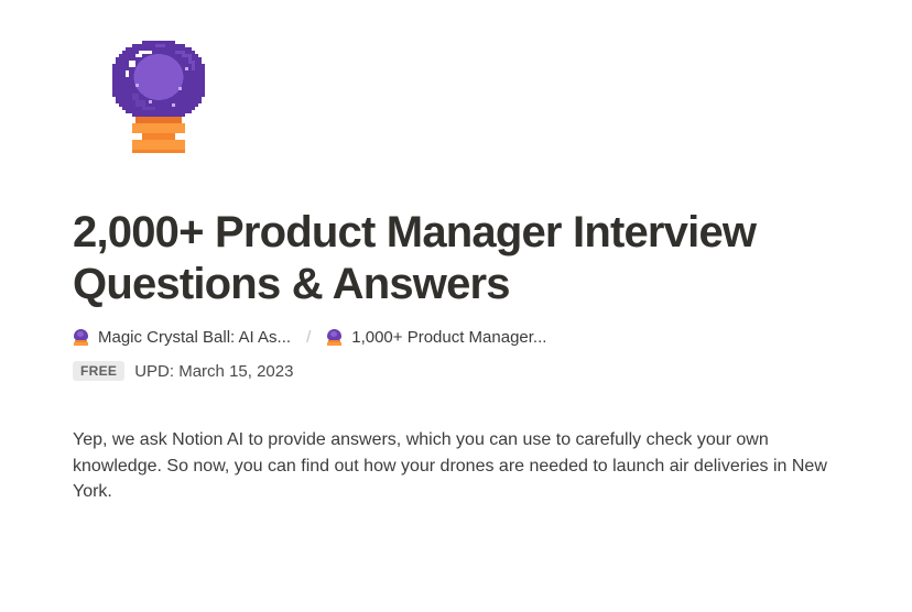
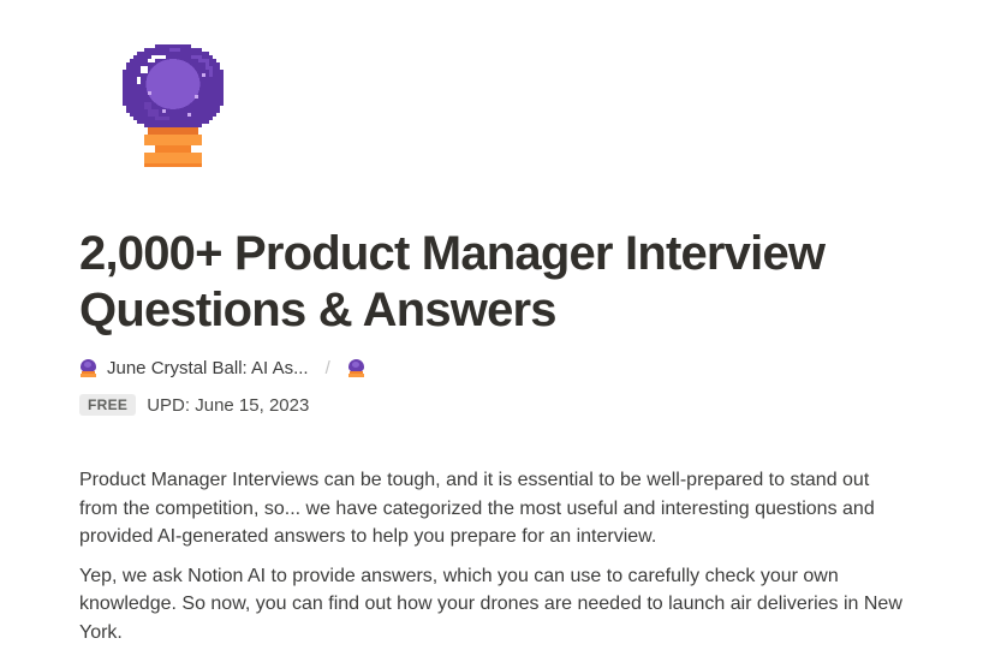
  2,000+ Product Manager Interview Questions & Answers
- Magic Crystal Ball: AI As...
+ June Crystal Ball: AI As...
  /
- 1,000+ Product Manager...
  FREE
- UPD: March 15, 2023
+ UPD: June 15, 2023
+ Product Manager Interviews can be tough, and it is essential to be well-prepared to stand out from the competition, so... we have categorized the most useful and interesting questions and provided AI-generated answers to help you prepare for an interview.
  Yep, we ask Notion AI to provide answers, which you can use to carefully check your own knowledge. So now, you can find out how your drones are needed to launch air deliveries in New York.
